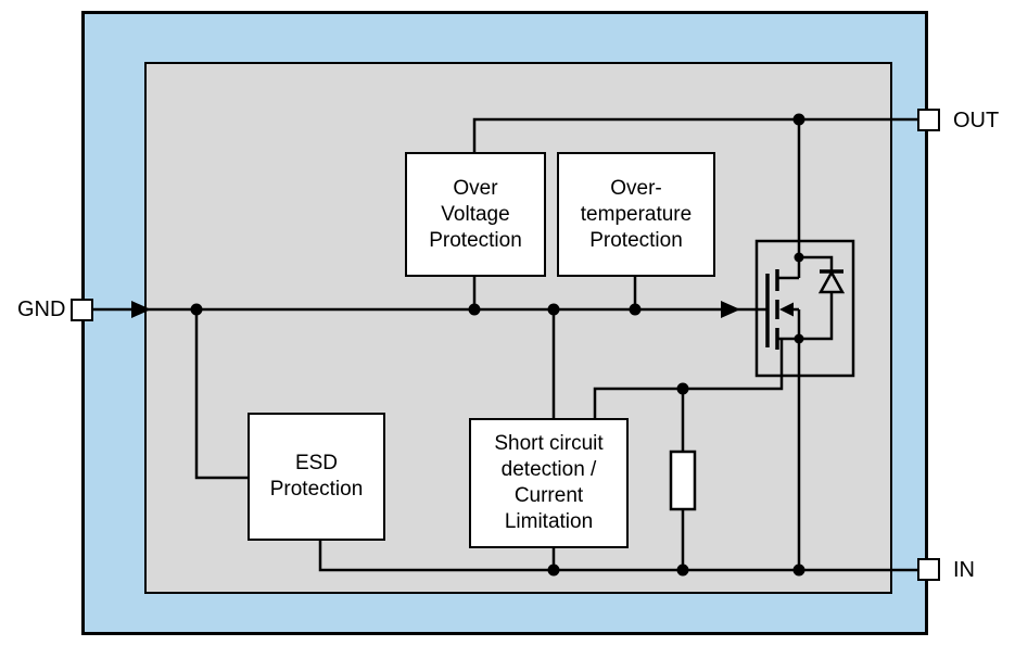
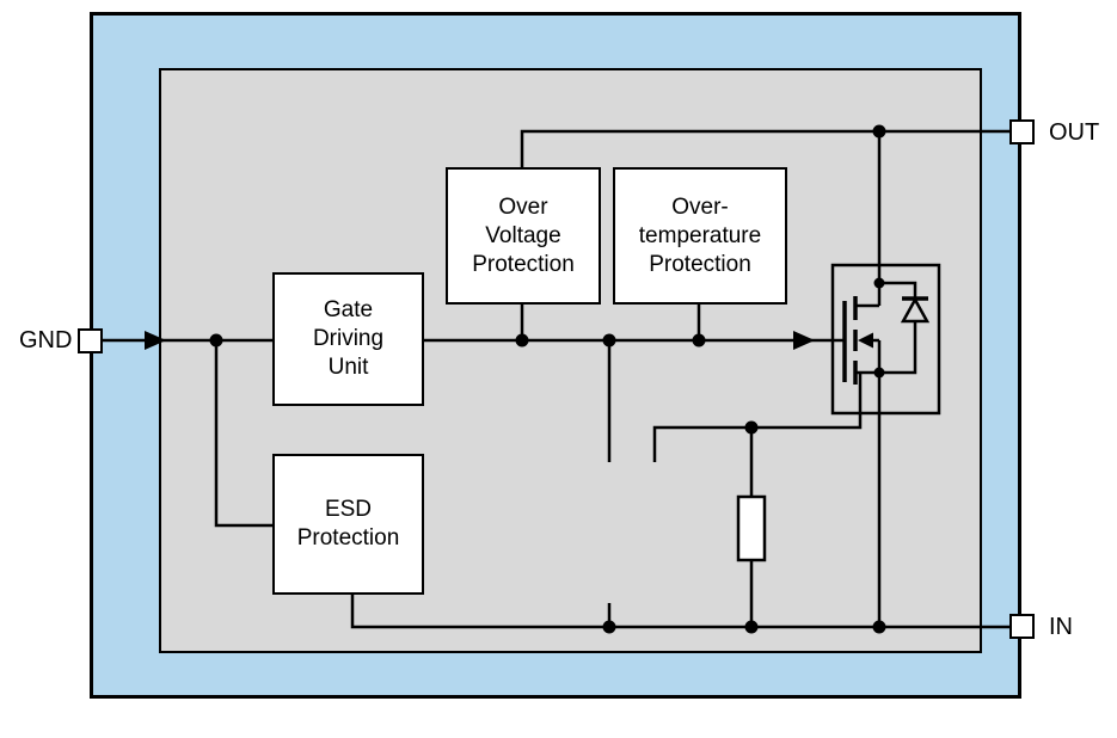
+ Gate
+ Driving
+ Unit
  Over
  Voltage
  Protection
  Over-
  temperature
  Protection
  ESD
  Protection
- Short circuit
- detection /
- Current
- Limitation
  GND
  OUT
  IN
